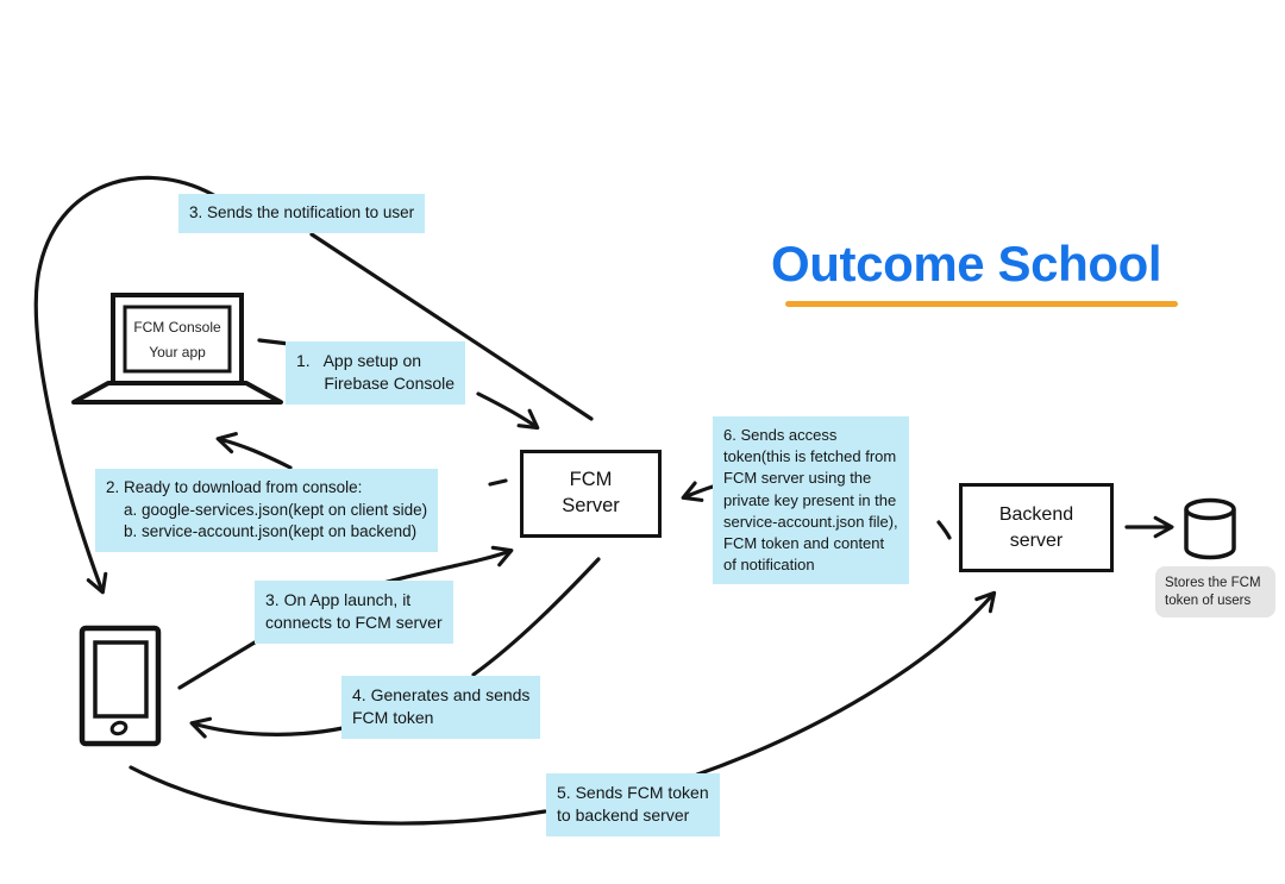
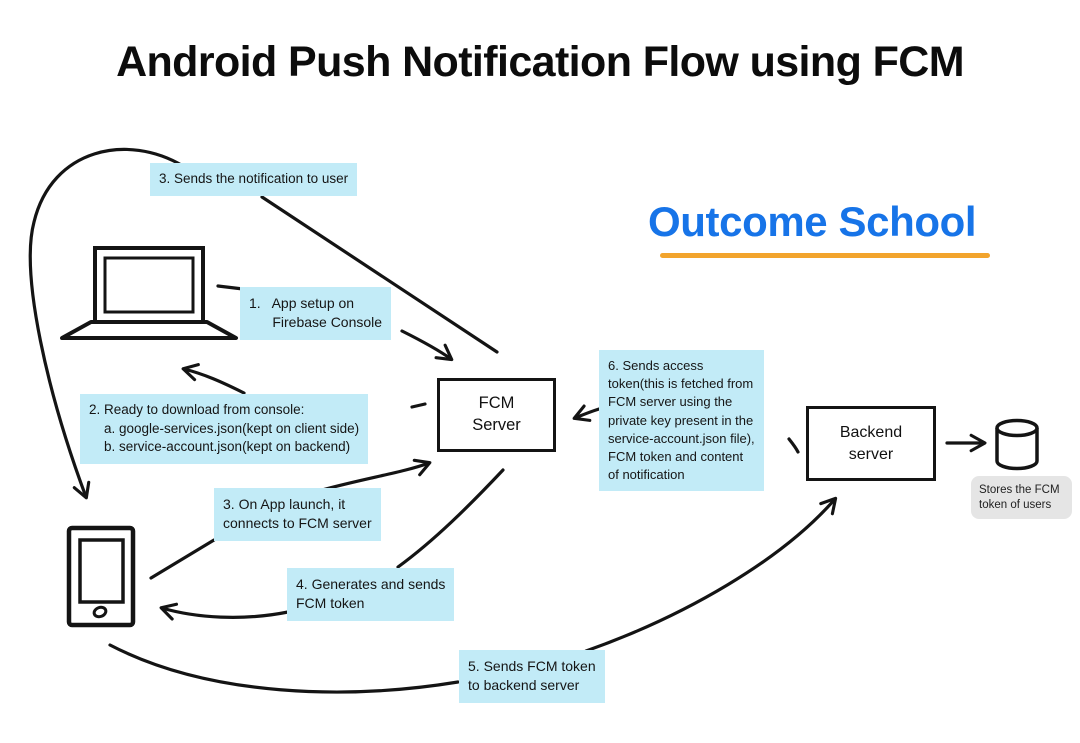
+ Android Push Notification Flow using FCM
  Outcome School
- FCM Console
- Your app
  FCM
  Server
  Backend
  server
  Stores the FCM
  token of users
  3. Sends the notification to user
  1. App setup on
  Firebase Console
  2. Ready to download from console:
  a. google-services.json(kept on client side)
  b. service-account.json(kept on backend)
  3. On App launch, it
  connects to FCM server
  4. Generates and sends
  FCM token
  5. Sends FCM token
  to backend server
  6. Sends access
  token(this is fetched from
  FCM server using the
  private key present in the
  service-account.json file),
  FCM token and content
  of notification
